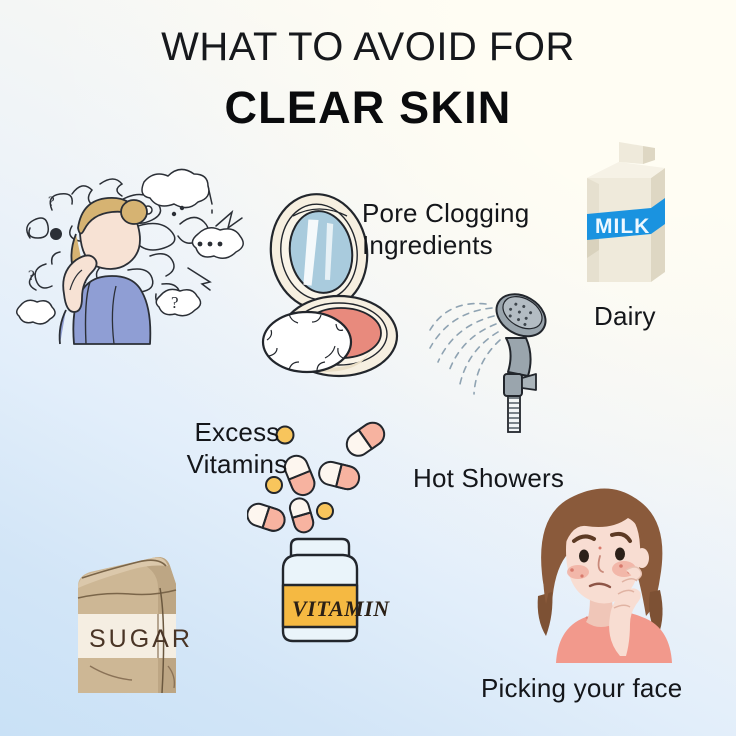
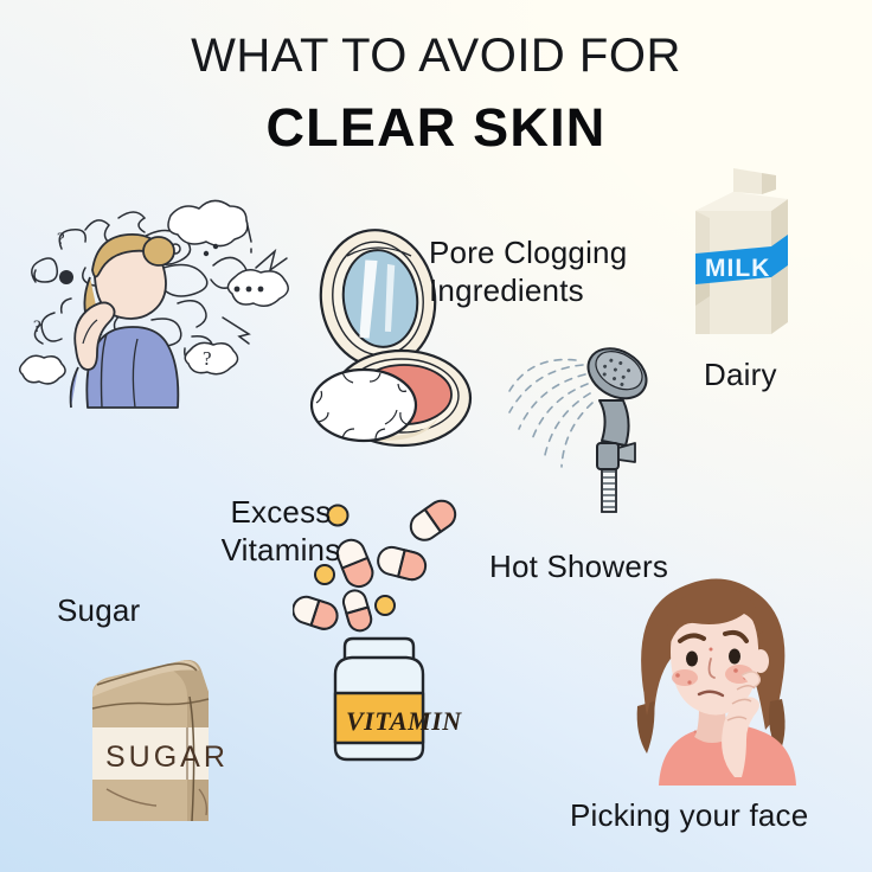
  WHAT TO AVOID FOR
  CLEAR SKIN
  ?
  ?
  ?
  Pore Clogging
  Ingredients
  MILK
  Dairy
  Hot Showers
  VITAMIN
  Excess
  Vitamins
  SUGAR
+ Sugar
  Picking your face
